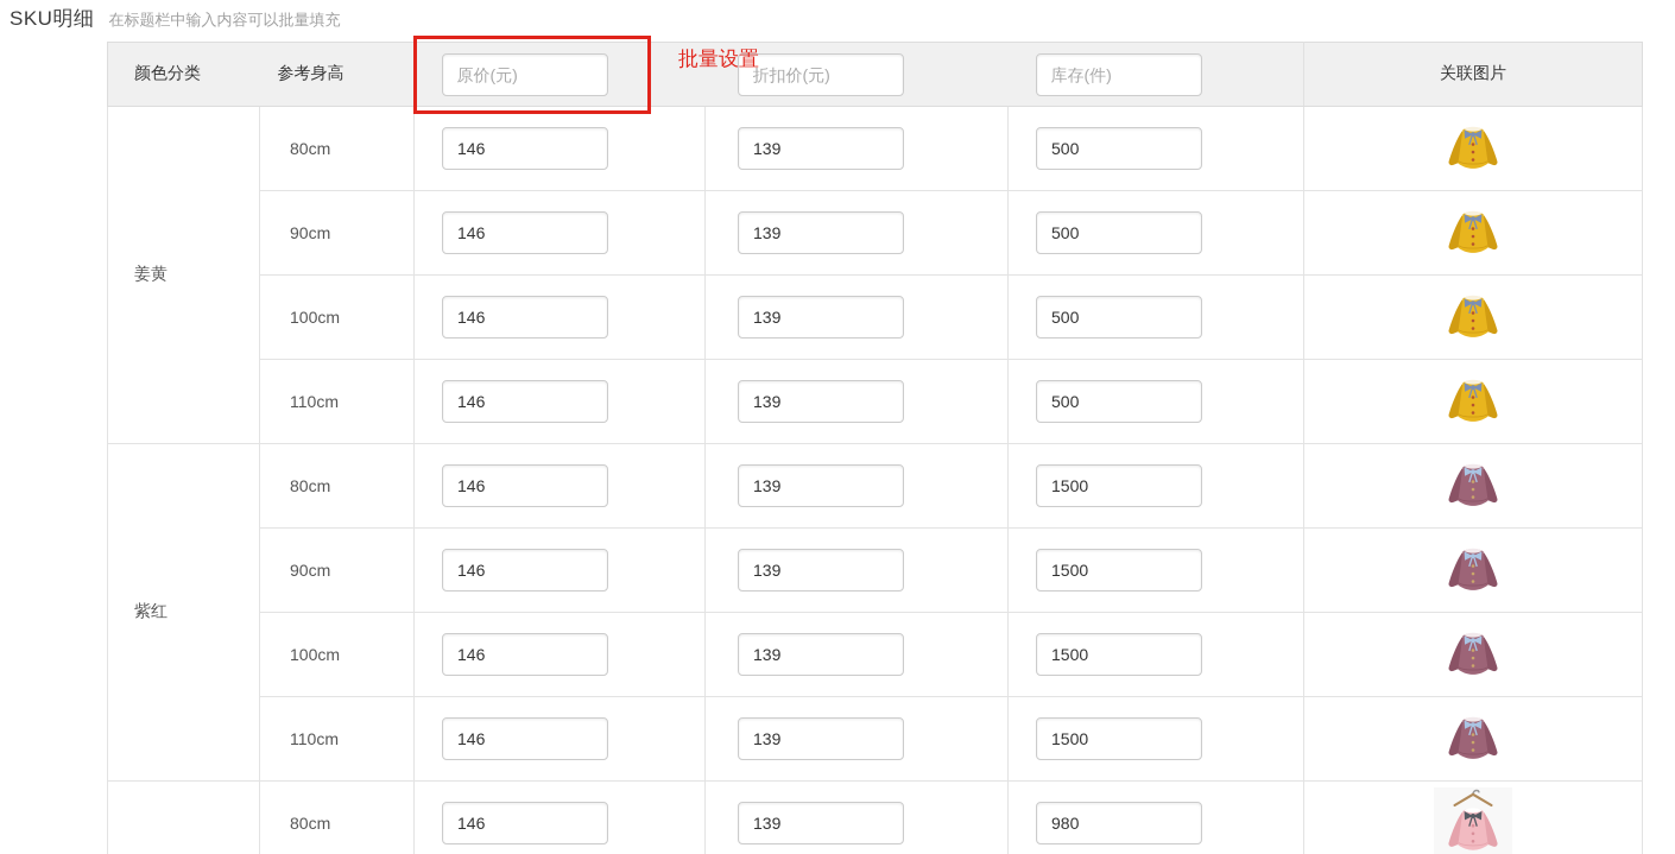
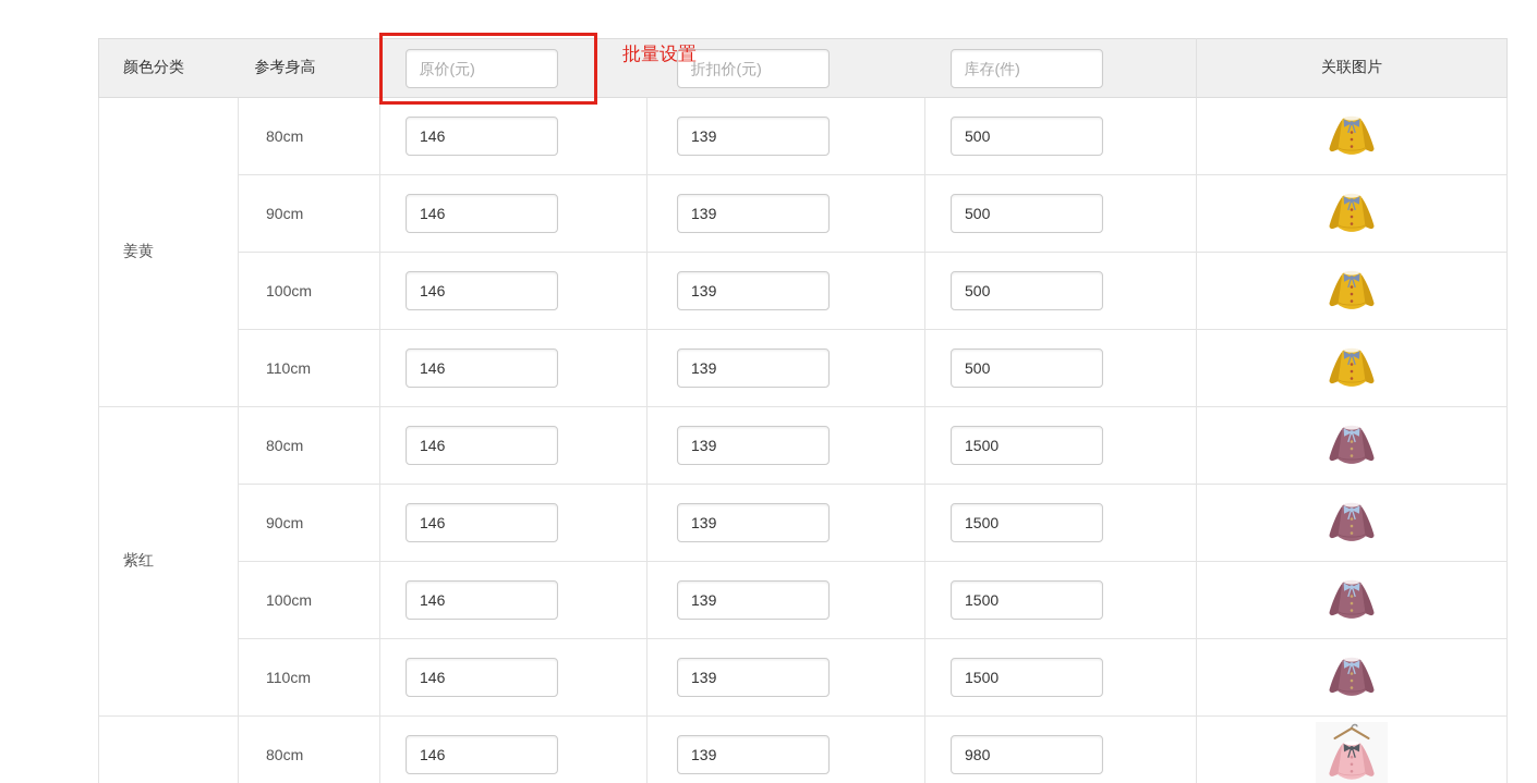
- SKU明细
- 在标题栏中输入内容可以批量填充
  颜色分类	参考身高	原价(元)	折扣价(元)	库存(件)	关联图片
  姜黄	80cm	146	139	500
  90cm	146	139	500
  100cm	146	139	500
  110cm	146	139	500
  紫红	80cm	146	139	1500
  90cm	146	139	1500
  100cm	146	139	1500
  110cm	146	139	1500
  	80cm	146	139	980
  批量设置
